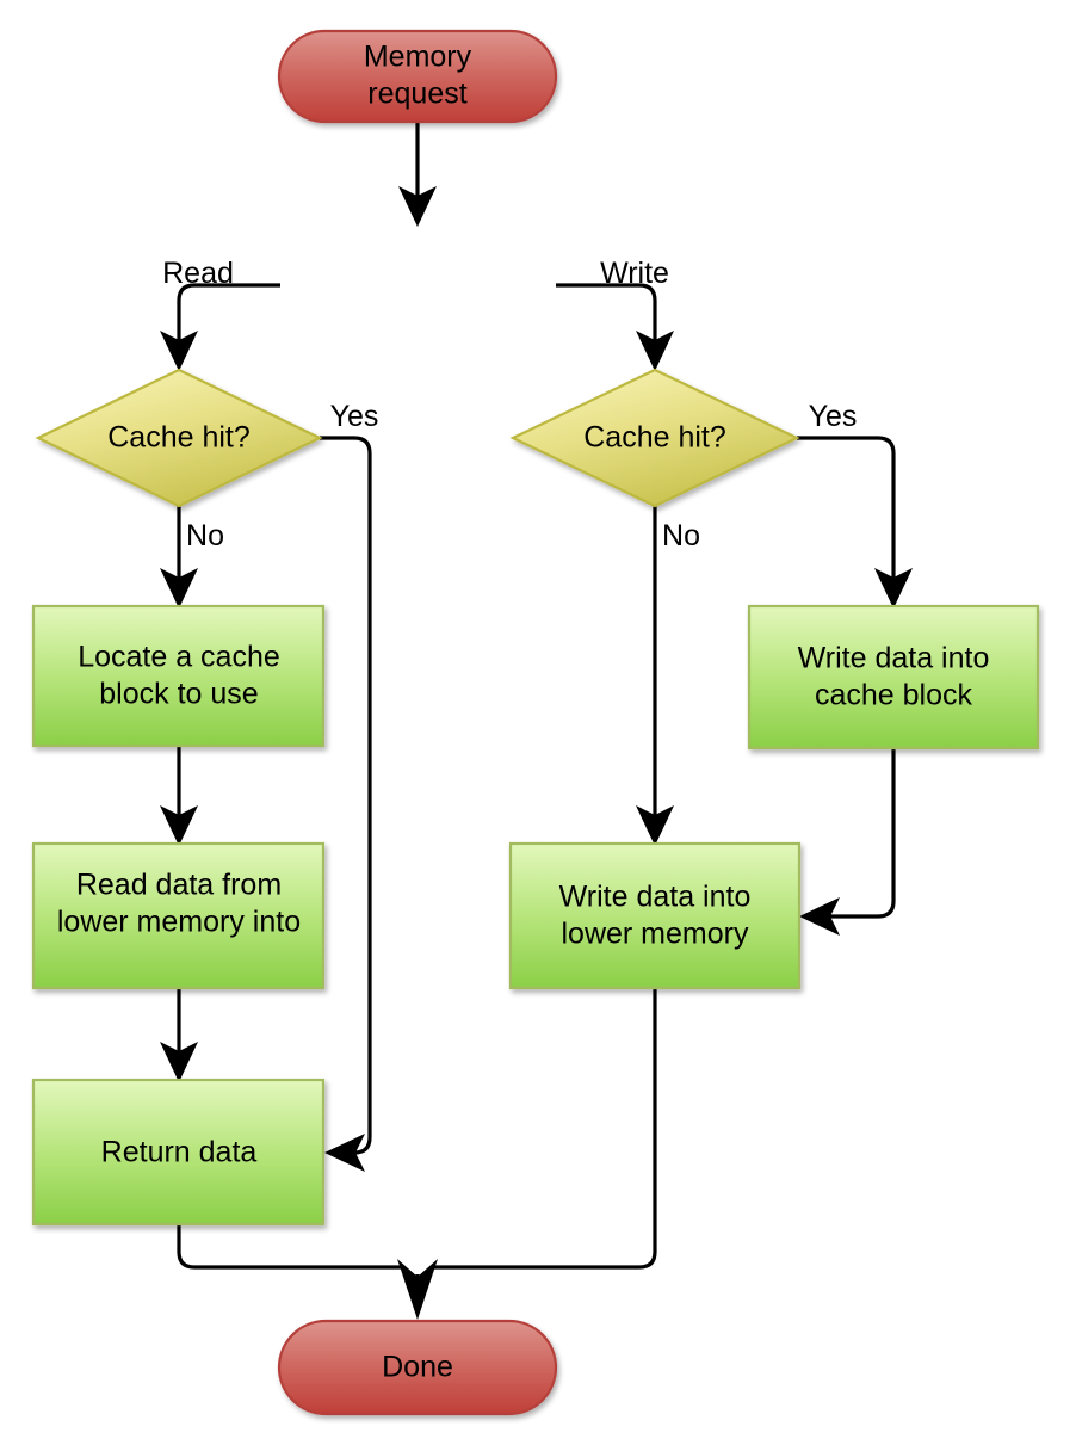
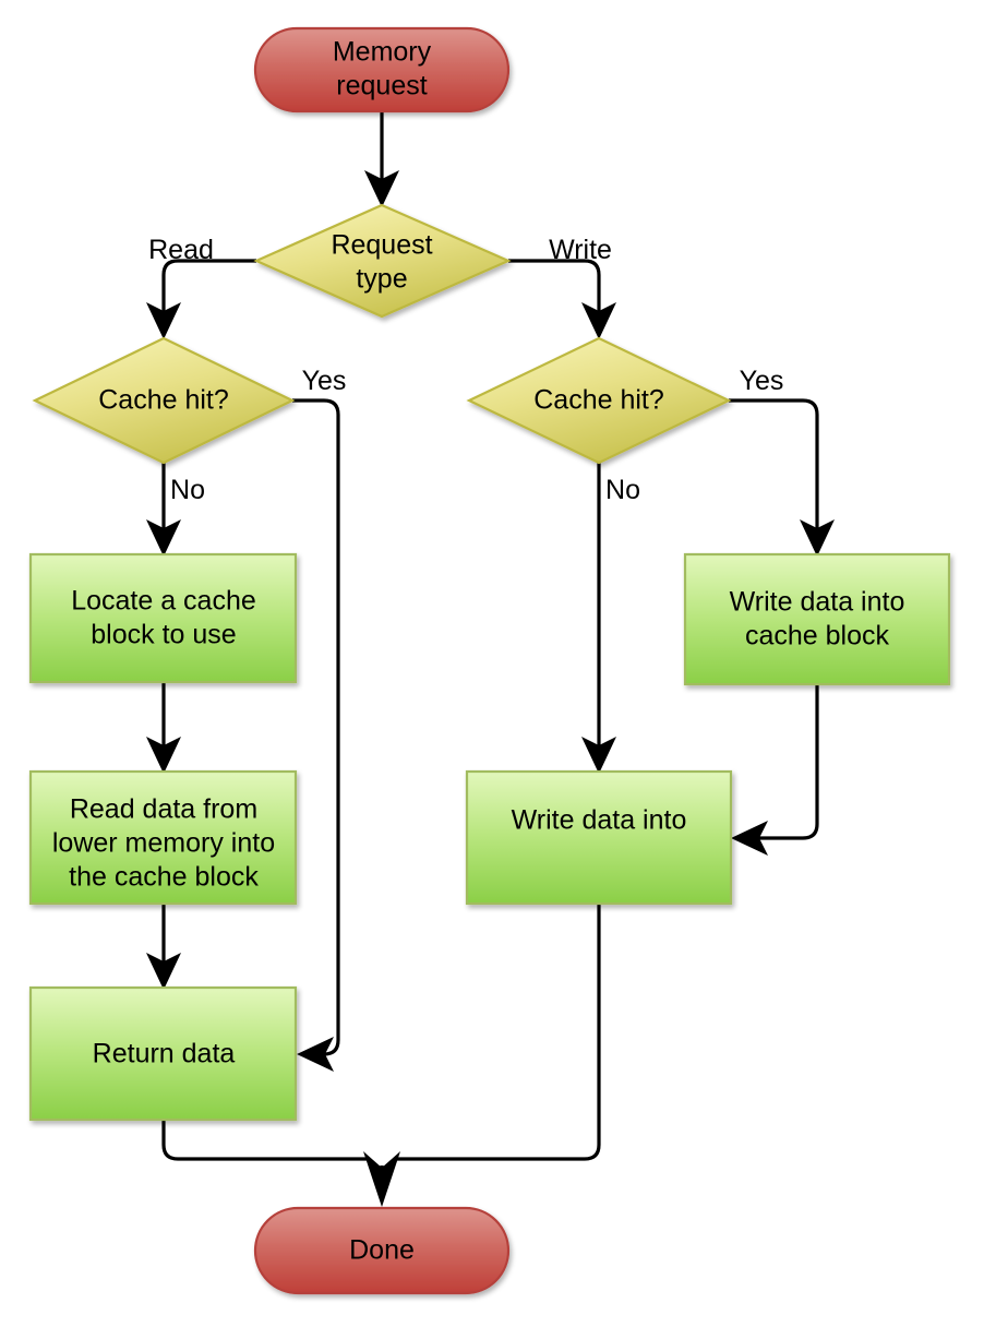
  Read
  Write
  Yes
  No
  Yes
  No
  Memory
  request
+ Request
+ type
  Cache hit?
  Cache hit?
  Locate a cache
  block to use
  Write data into
  cache block
  Read data from
  lower memory into
+ the cache block
  Write data into
- lower memory
  Return data
  Done
